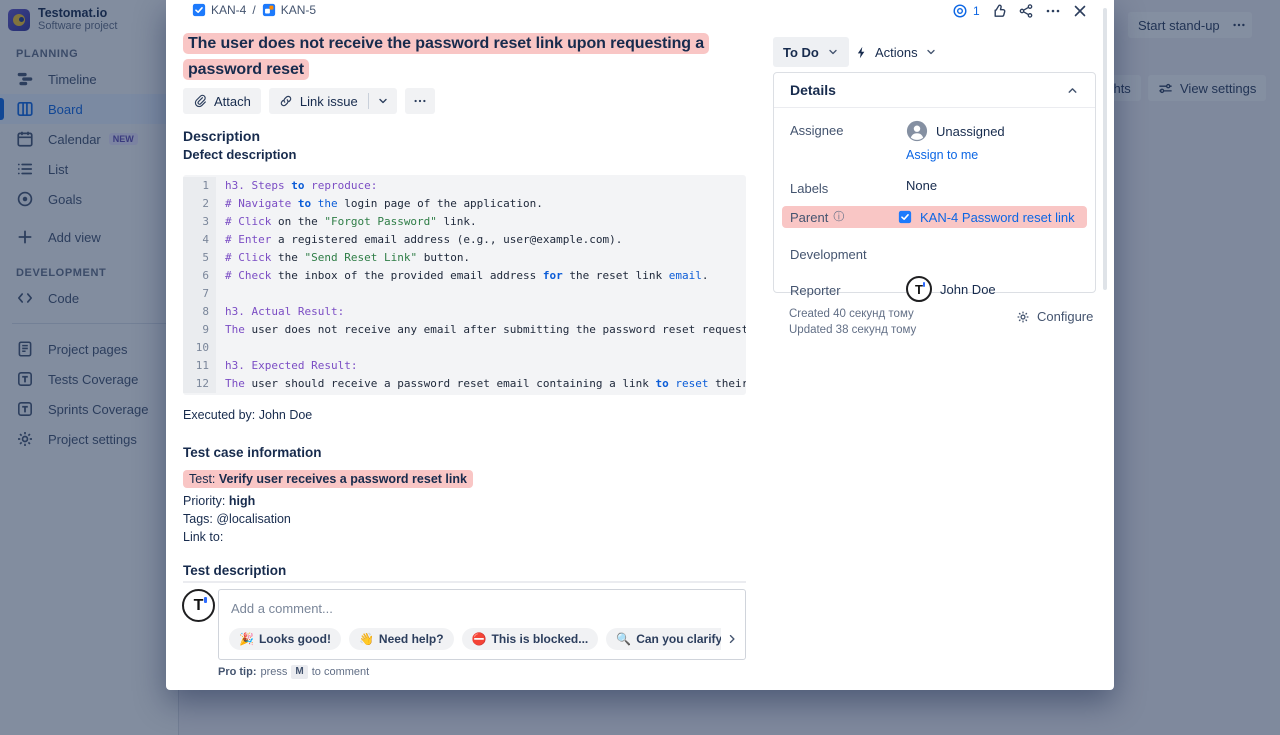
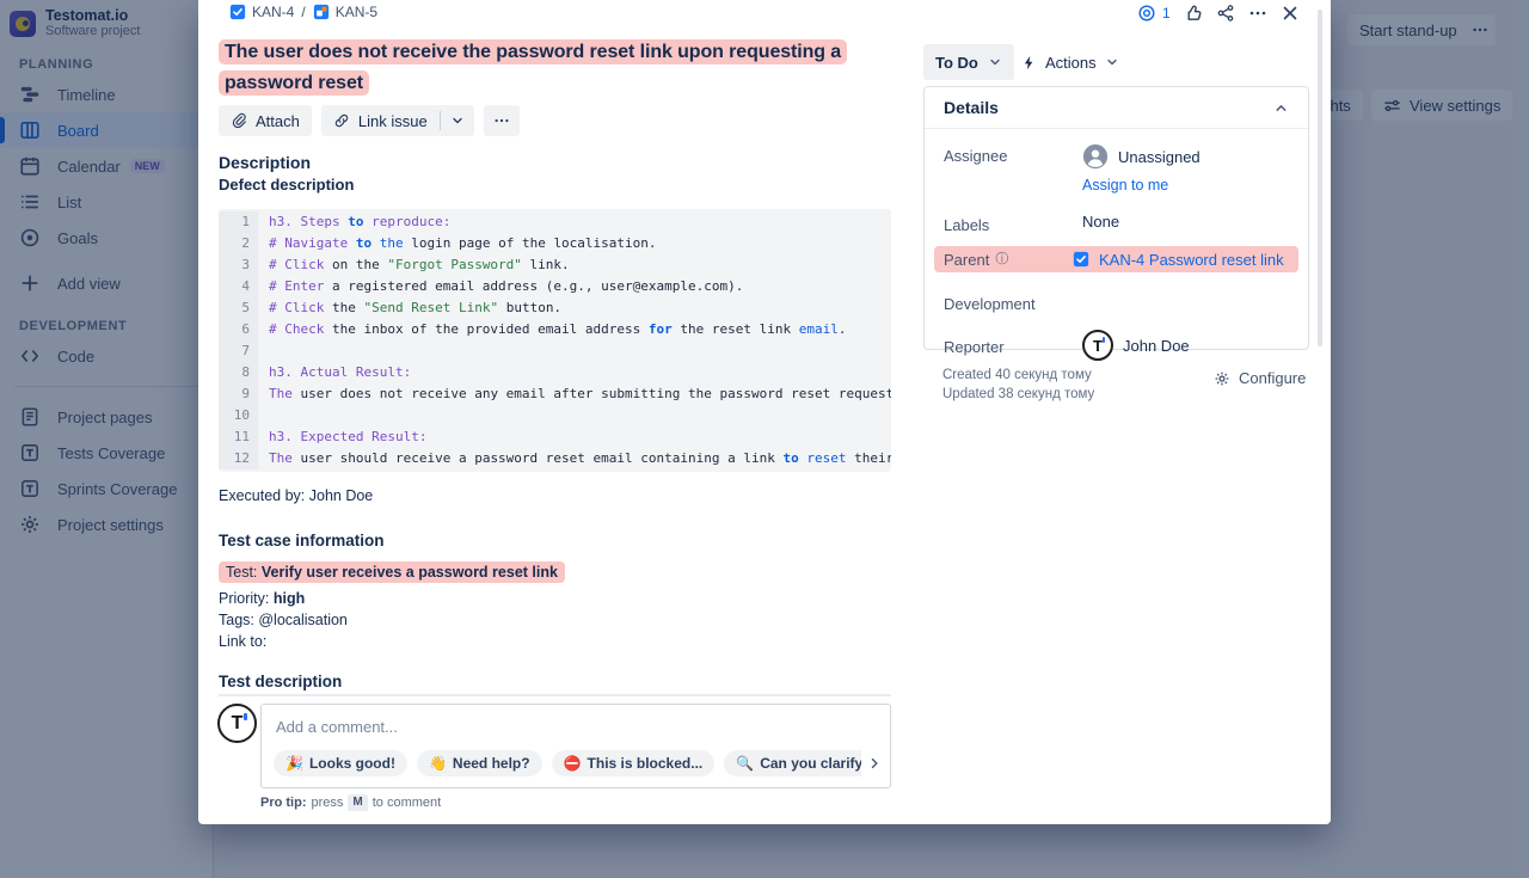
  Testomat.io
  Software project
  PLANNING
  Timeline
  Board
  Calendar
  NEW
  List
  Goals
  Add view
  DEVELOPMENT
  Code
  Project pages
  Tests Coverage
  Sprints Coverage
  Project settings
  Start stand-up
  View settings
  KAN-4
  /
  KAN-5
  1
  The user does not receive the password reset link upon requesting a password reset
  Attach
  Link issue
  Description
  Defect description
  1
  h3. Steps to reproduce:
  2
- # Navigate to the login page of the application.
+ # Navigate to the login page of the localisation.
  3
  # Click on the "Forgot Password" link.
  4
  # Enter a registered email address (e.g., user@example.com).
  5
  # Click the "Send Reset Link" button.
  6
  # Check the inbox of the provided email address for the reset link email.
  7
  8
  h3. Actual Result:
  9
  The user does not receive any email after submitting the password reset request
  10
  11
  h3. Expected Result:
  12
  The user should receive a password reset email containing a link to reset their
  Executed by: John Doe
  Test case information
  Test: Verify user receives a password reset link
  Priority: high
  Tags: @localisation
  Link to:
  Test description
  T
  Add a comment...
  🎉
  Looks good!
  👋
  Need help?
  ⛔
  This is blocked...
  🔍
  Can you clarify
  Pro tip:
  press
  M
  to comment
  To Do
  Actions
  Details
  Assignee
  Unassigned
  Assign to me
  Labels
  None
  Parent
  ⓘ
  KAN-4 Password reset link
  Development
  Reporter
  T
  John Doe
  Created 40 секунд тому
  Updated 38 секунд тому
  Configure
